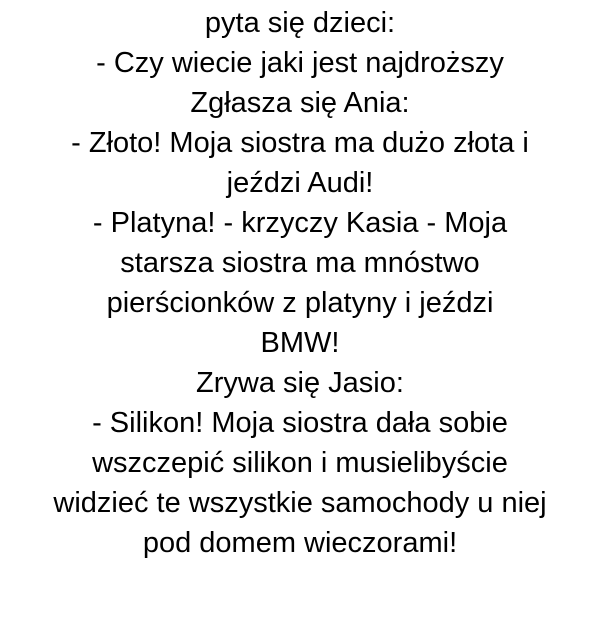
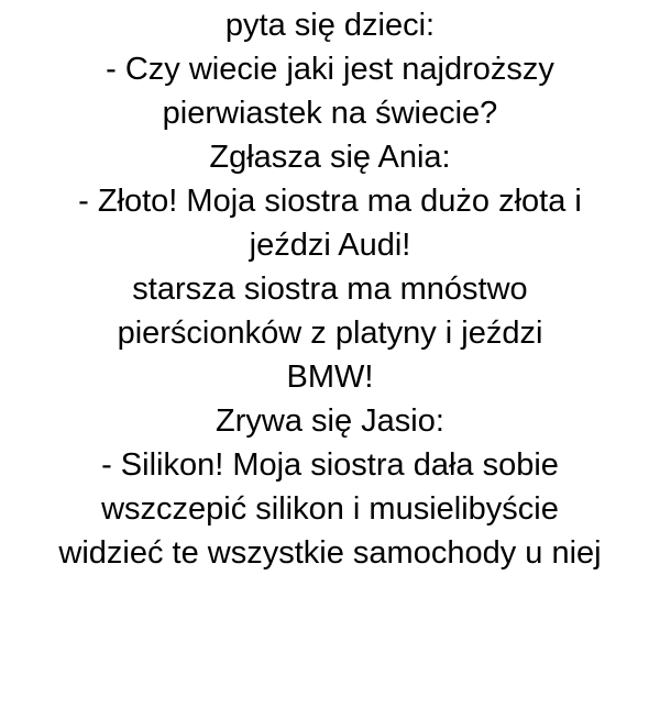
  pyta się dzieci:
  - Czy wiecie jaki jest najdroższy
+ pierwiastek na świecie?
  Zgłasza się Ania:
  - Złoto! Moja siostra ma dużo złota i
  jeździ Audi!
- - Platyna! - krzyczy Kasia - Moja
  starsza siostra ma mnóstwo
  pierścionków z platyny i jeździ
  BMW!
  Zrywa się Jasio:
  - Silikon! Moja siostra dała sobie
  wszczepić silikon i musielibyście
  widzieć te wszystkie samochody u niej
- pod domem wieczorami!
